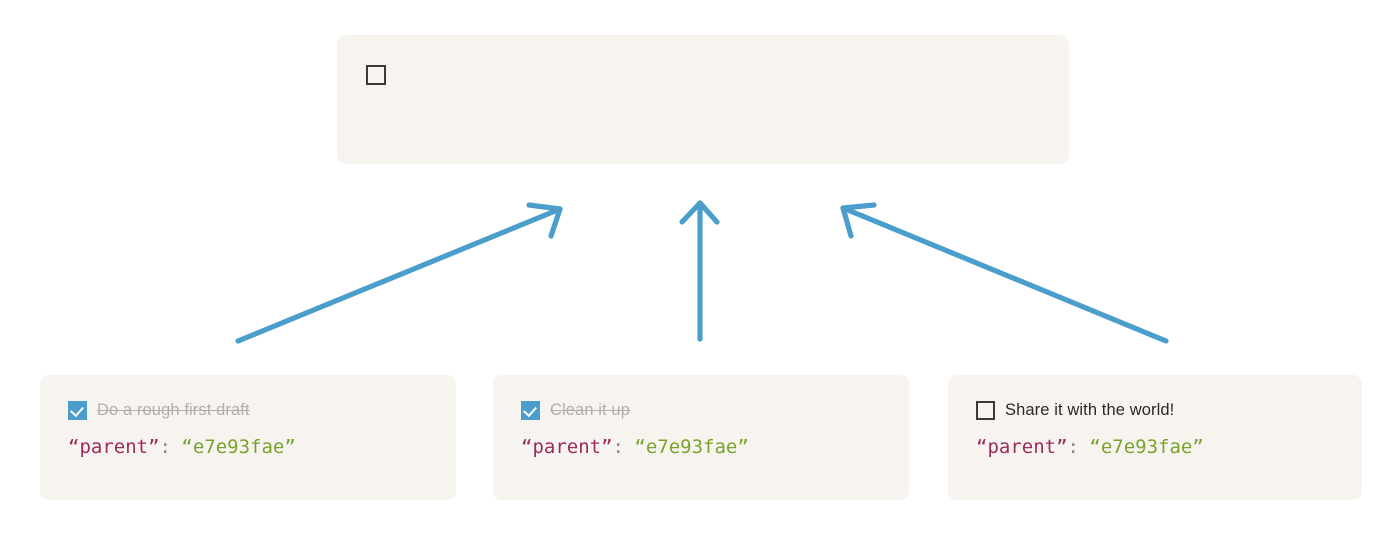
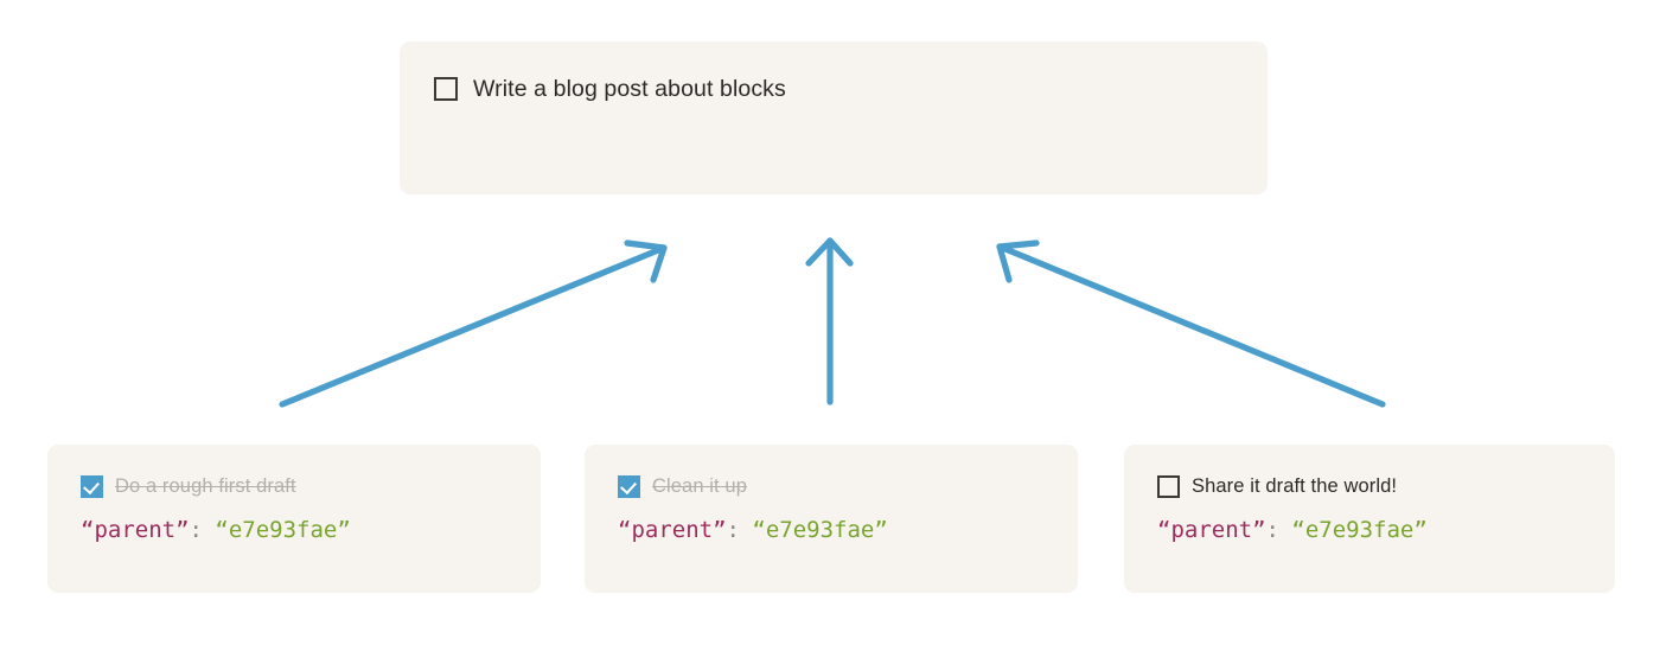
+ Write a blog post about blocks
  Do a rough first draft
  “parent”: “e7e93fae”
  Clean it up
  “parent”: “e7e93fae”
- Share it with the world!
+ Share it draft the world!
  “parent”: “e7e93fae”
